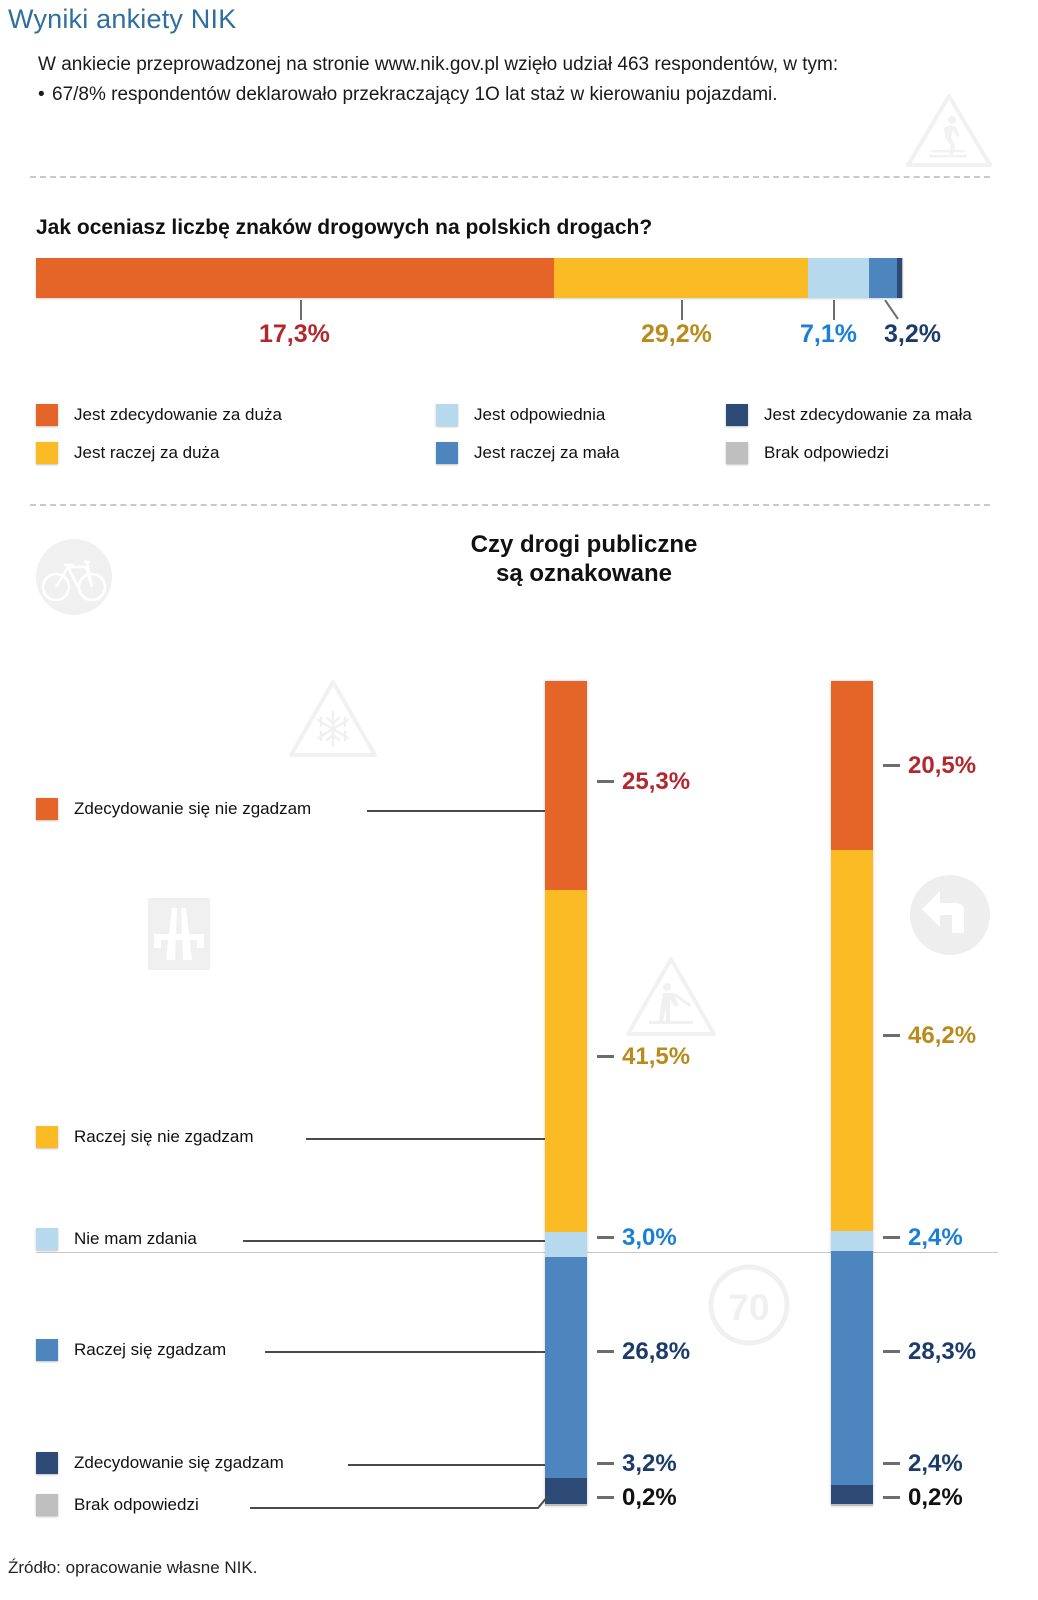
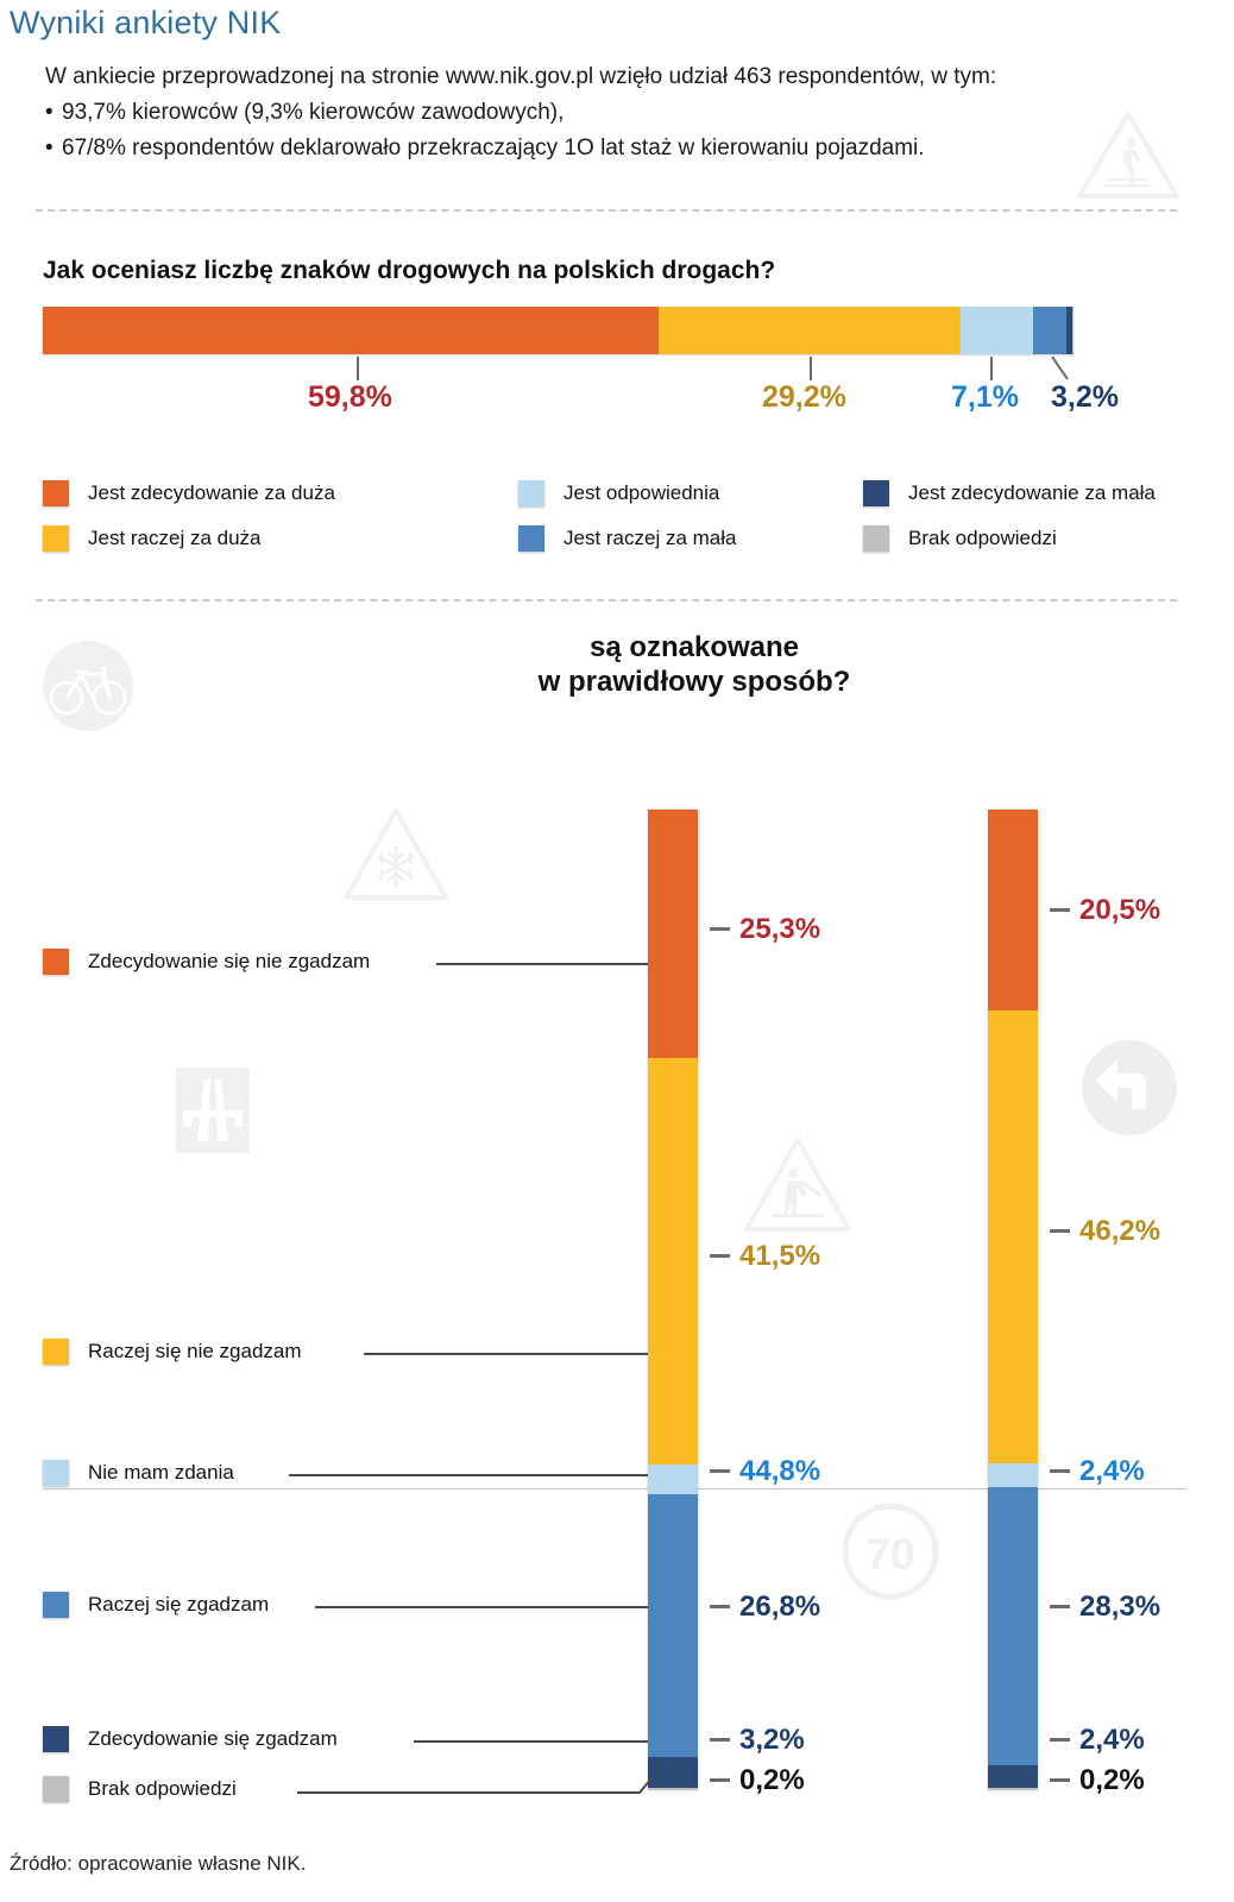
  Wyniki ankiety NIK
  W ankiecie przeprowadzonej na stronie www.nik.gov.pl wzięło udział 463 respondentów, w tym:
+ • 93,7% kierowców (9,3% kierowców zawodowych),
  • 67/8% respondentów deklarowało przekraczający 1O lat staż w kierowaniu pojazdami.
  Jak oceniasz liczbę znaków drogowych na polskich drogach?
- 17,3%
+ 59,8%
  29,2%
  7,1%
  3,2%
  Jest zdecydowanie za duża
  Jest odpowiednia
  Jest zdecydowanie za mała
  Jest raczej za duża
  Jest raczej za mała
  Brak odpowiedzi
- Czy drogi publiczne
  są oznakowane
+ w prawidłowy sposób?
  25,3%
  41,5%
- 3,0%
+ 44,8%
  26,8%
  3,2%
  0,2%
  20,5%
  46,2%
  2,4%
  28,3%
  2,4%
  0,2%
  Zdecydowanie się nie zgadzam
  Raczej się nie zgadzam
  Nie mam zdania
  Raczej się zgadzam
  Zdecydowanie się zgadzam
  Brak odpowiedzi
  Źródło: opracowanie własne NIK.
